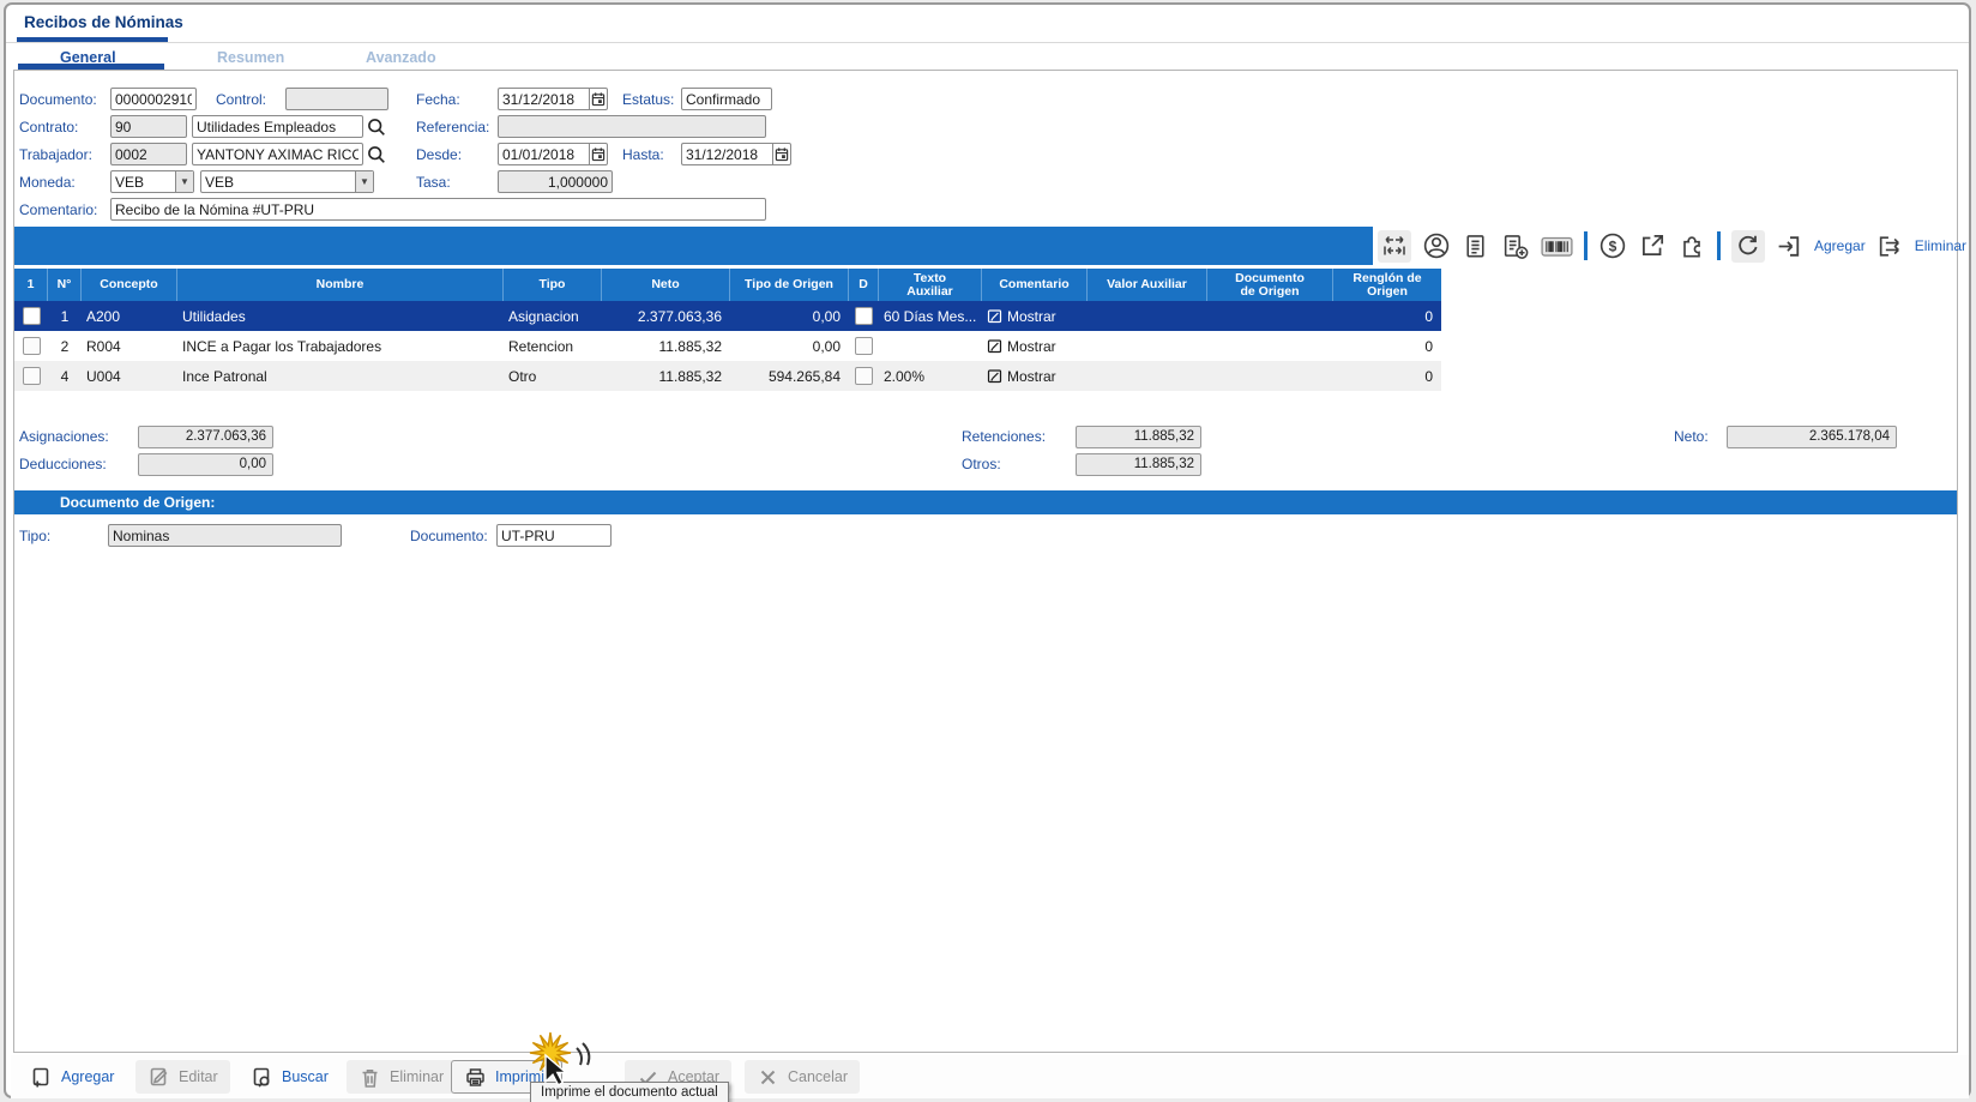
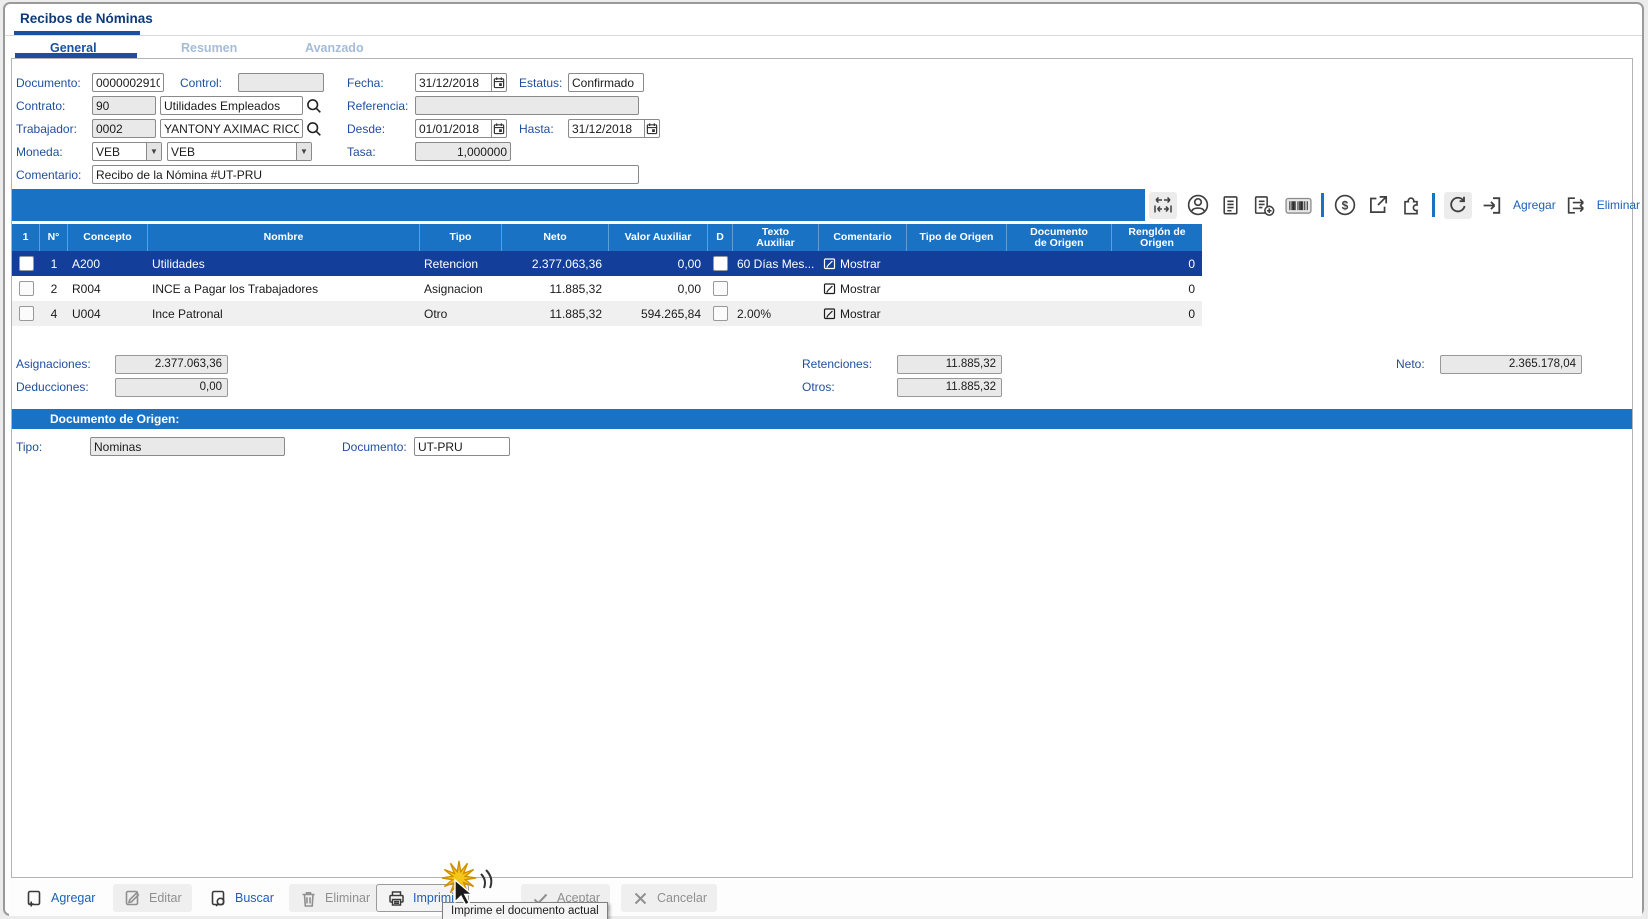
  Recibos de Nóminas
  General
  Resumen
  Avanzado
  Documento:
  0000002910
  Control:
  Fecha:
  31/12/2018
  Estatus:
  Confirmado
  Contrato:
  90
  Utilidades Empleados
  Referencia:
  Trabajador:
  0002
  YANTONY AXIMAC RICC
  Desde:
  01/01/2018
  Hasta:
  31/12/2018
  Moneda:
  VEB
  ▼
  VEB
  ▼
  Tasa:
  1,000000
  Comentario:
  Recibo de la Nómina #UT-PRU
  $
  Agregar
  Eliminar
  1
  N°
  Concepto
  Nombre
  Tipo
  Neto
- Tipo de Origen
+ Valor Auxiliar
  D
  Texto Auxiliar
  Comentario
- Valor Auxiliar
+ Tipo de Origen
  Documento de Origen
  Renglón de Origen
  1
  A200
  Utilidades
- Asignacion
+ Retencion
  2.377.063,36
  0,00
  60 Días Mes...
  Mostrar
  0
  2
  R004
  INCE a Pagar los Trabajadores
- Retencion
+ Asignacion
  11.885,32
  0,00
  Mostrar
  0
  4
  U004
  Ince Patronal
  Otro
  11.885,32
  594.265,84
  2.00%
  Mostrar
  0
  Asignaciones:
  2.377.063,36
  Deducciones:
  0,00
  Retenciones:
  11.885,32
  Otros:
  11.885,32
  Neto:
  2.365.178,04
  Documento de Origen:
  Tipo:
  Nominas
  Documento:
  UT-PRU
  Agregar
  Editar
  Buscar
  Eliminar
  Imprimi
  Aceptar
  Cancelar
  Imprime el documento actual
